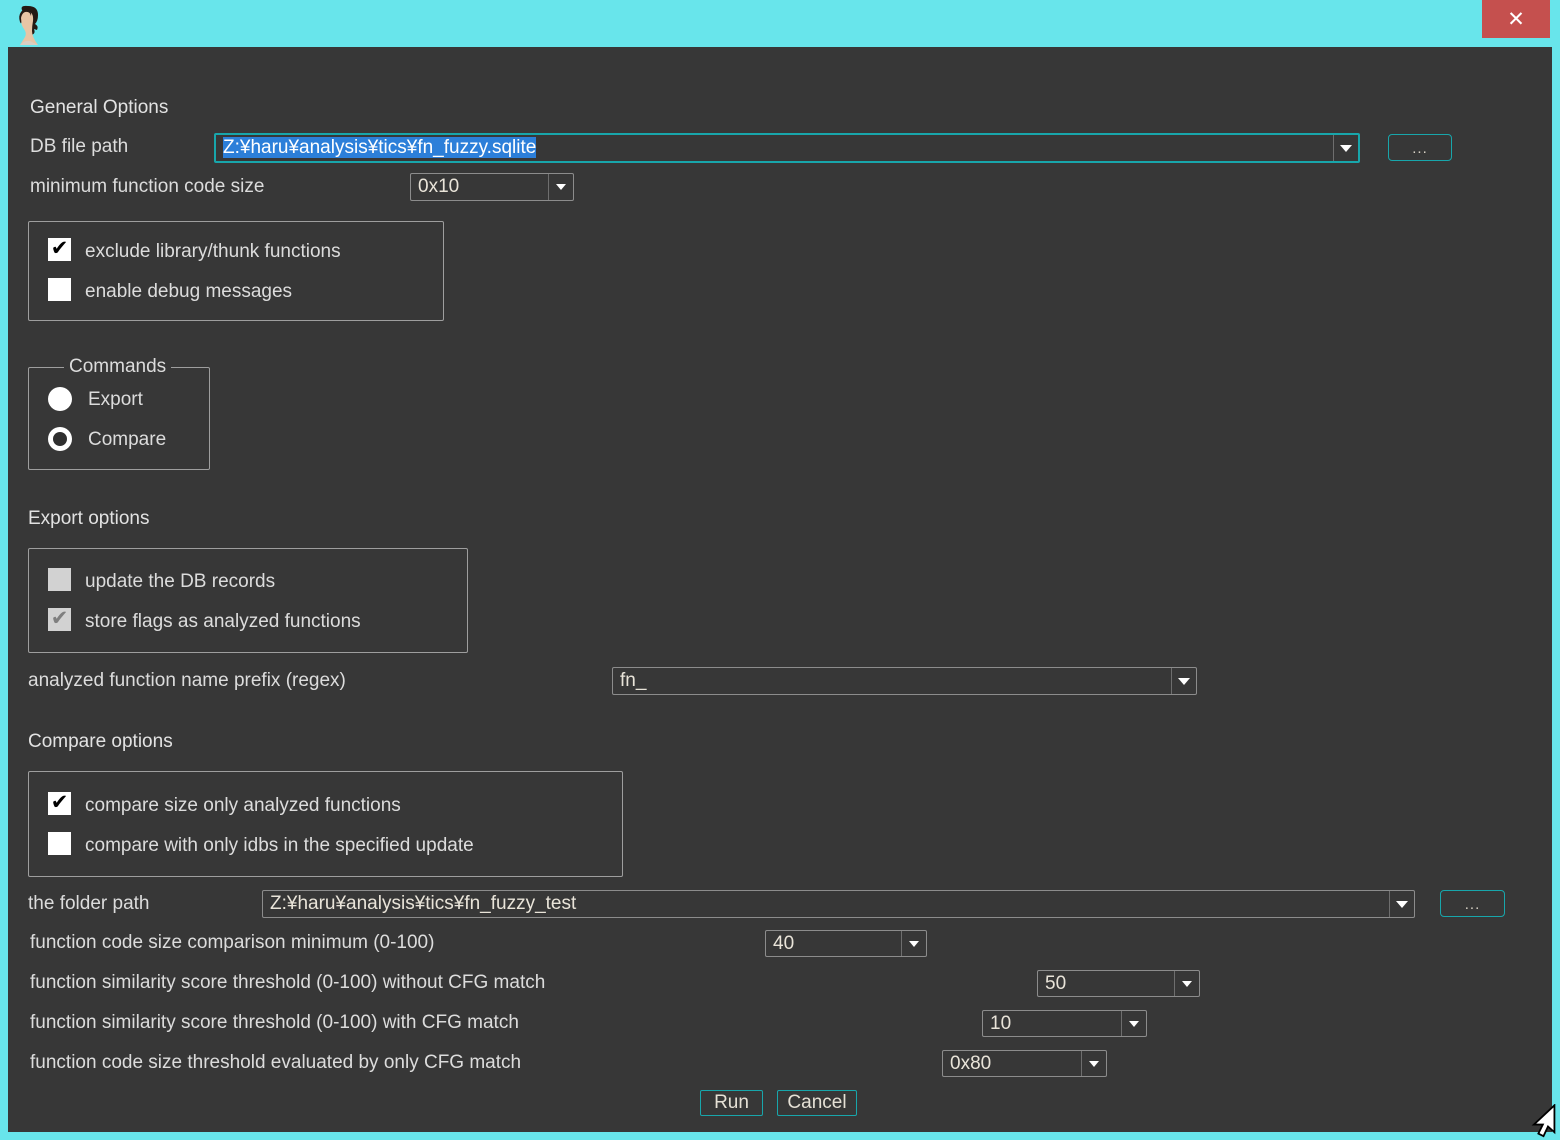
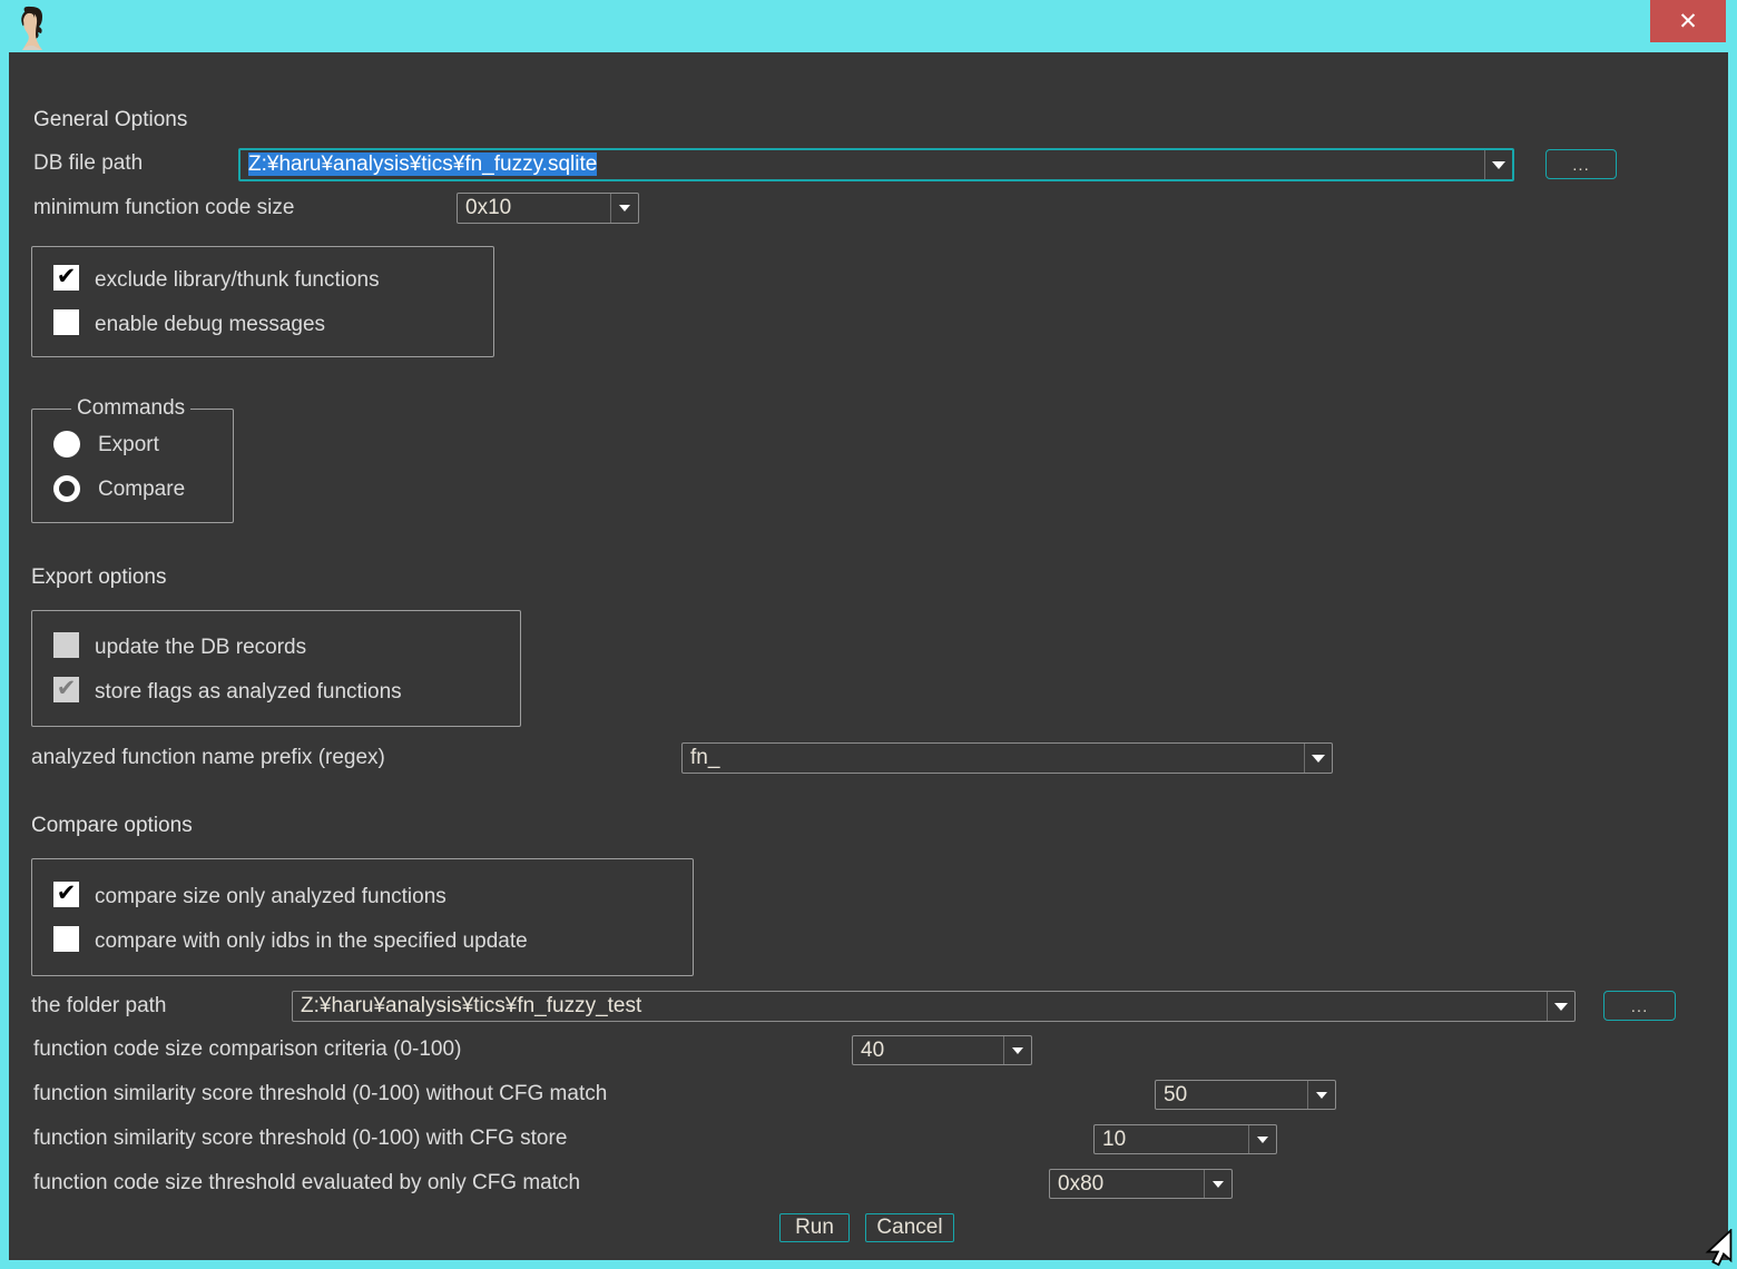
  ✕
  General Options
  DB file path
  Z:¥haru¥analysis¥tics¥fn_fuzzy.sqlite
  ...
  minimum function code size
  0x10
  ✔
  exclude library/thunk functions
  enable debug messages
  Commands
  Export
  Compare
  Export options
  update the DB records
  ✔
  store flags as analyzed functions
  analyzed function name prefix (regex)
  fn_
  Compare options
  ✔
  compare size only analyzed functions
  compare with only idbs in the specified update
  the folder path
  Z:¥haru¥analysis¥tics¥fn_fuzzy_test
  ...
- function code size comparison minimum (0-100)
+ function code size comparison criteria (0-100)
  40
  function similarity score threshold (0-100) without CFG match
  50
- function similarity score threshold (0-100) with CFG match
+ function similarity score threshold (0-100) with CFG store
  10
  function code size threshold evaluated by only CFG match
  0x80
  Run
  Cancel
